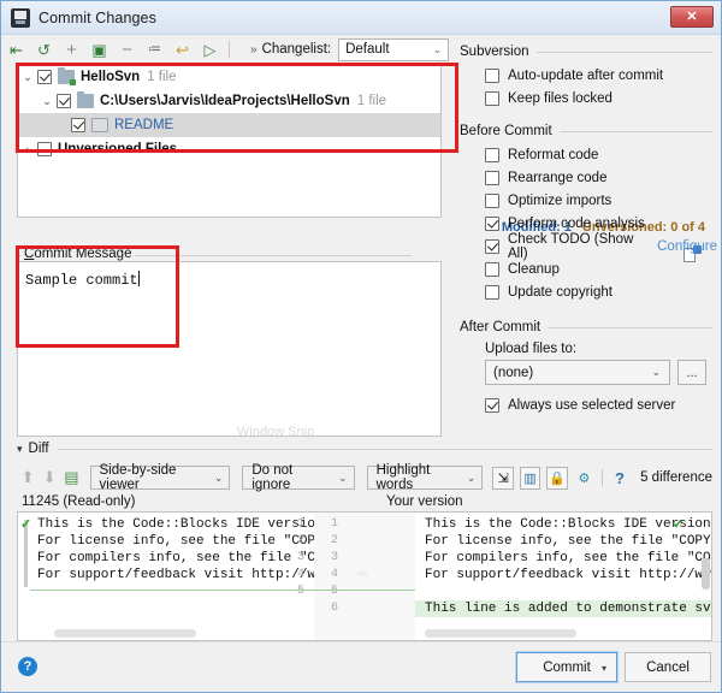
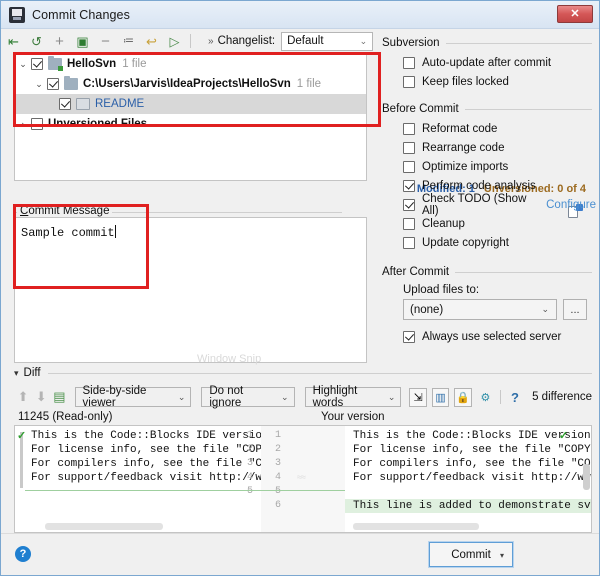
  Commit Changes
  ✕
  ⇤
  ↺
  +
  ▣
  −
  ≔
  ↩
  ▷
  »
  Changelist:
  Default
  ⌄
  ⌄
  HelloSvn
  1 file
  ⌄
  C:\Users\Jarvis\IdeaProjects\HelloSvn
  1 file
  README
  ›
  Unversioned Files
  Modified: 1
  Unversioned: 0 of 4
  Commit Message
  Sample commit
  Window Snip
  Subversion
  Auto-update after commit
  Keep files locked
  Before Commit
  Reformat code
  Rearrange code
  Optimize imports
  Perform code analysis
  Check TODO (Show All)
  Configure
  Cleanup
  Update copyright
  After Commit
  Upload files to:
  (none)
  ⌄
  ...
  Always use selected server
  ▾
  Diff
  ⬆
  ⬇
  ▤
  Side-by-side viewer
  ⌄
  Do not ignore
  ⌄
  Highlight words
  ⌄
  ⇲
  ▥
  🔒
  ⚙
  ?
  5 difference
  11245 (Read-only)
  Your version
  ✓
  This is the Code::Blocks IDE versio
  For license info, see the file "COP
  For compilers info, see the file "C
  For support/feedback visit http://w
  1 2 3 4 5
  1 2 3 4 5 6
  This is the Code::Blocks IDE version
  For license info, see the file "COPY
  For compilers info, see the file "C
  For support/feedback visit http://w
  ✓
  This line is added to demonstrate sv
  ?
  Commit
  ▾
- Cancel
